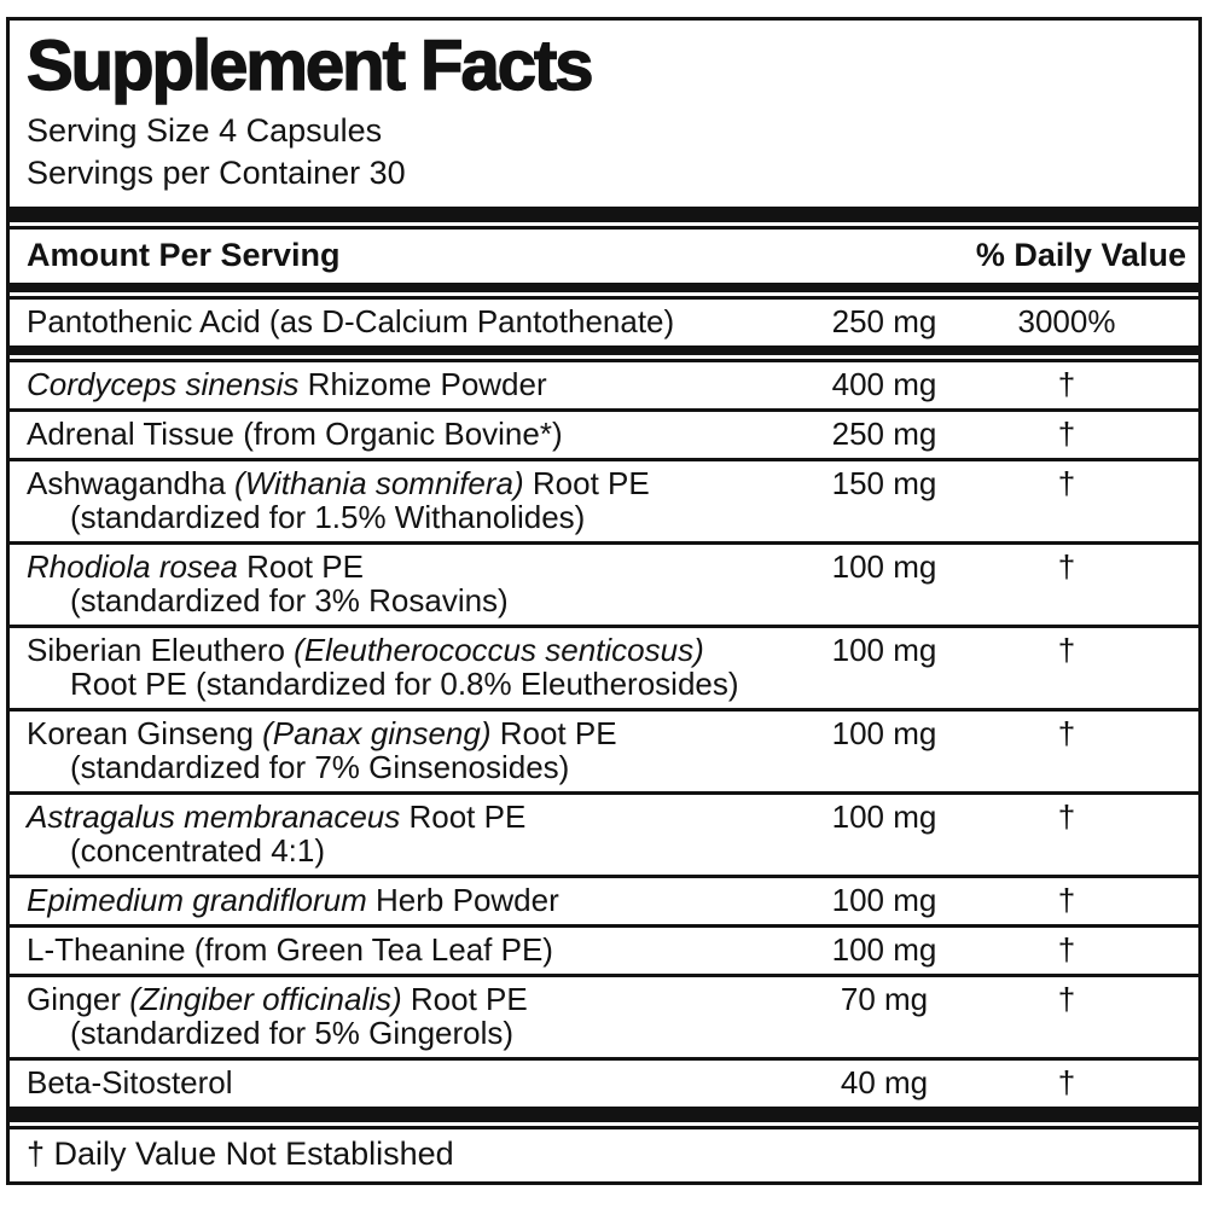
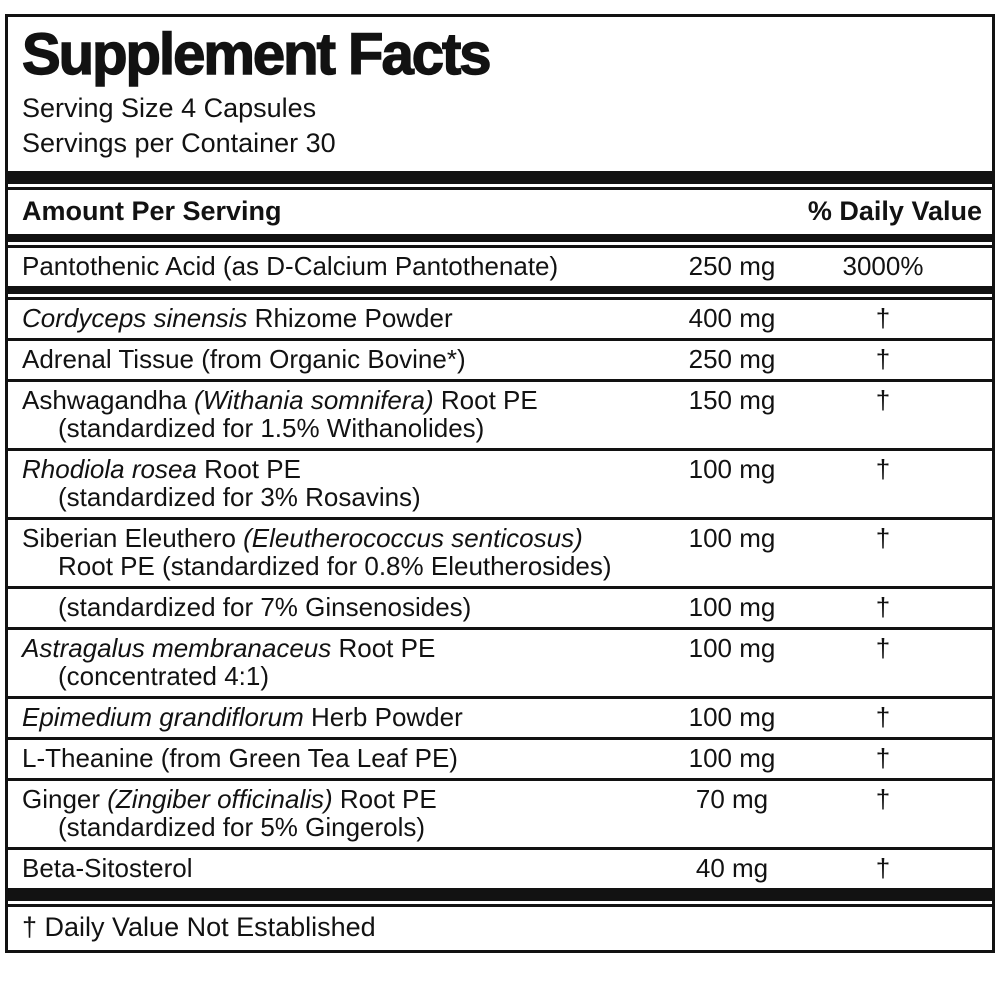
  Supplement Facts
  Serving Size 4 Capsules
  Servings per Container 30
  Amount Per Serving
  % Daily Value
  Pantothenic Acid (as D-Calcium Pantothenate)
  250 mg
  3000%
  Cordyceps sinensis Rhizome Powder
  400 mg
  †
  Adrenal Tissue (from Organic Bovine*)
  250 mg
  †
  Ashwagandha (Withania somnifera) Root PE
  (standardized for 1.5% Withanolides)
  150 mg
  †
  Rhodiola rosea Root PE
  (standardized for 3% Rosavins)
  100 mg
  †
  Siberian Eleuthero (Eleutherococcus senticosus)
  Root PE (standardized for 0.8% Eleutherosides)
  100 mg
  †
- Korean Ginseng (Panax ginseng) Root PE
  (standardized for 7% Ginsenosides)
  100 mg
  †
  Astragalus membranaceus Root PE
  (concentrated 4:1)
  100 mg
  †
  Epimedium grandiflorum Herb Powder
  100 mg
  †
  L-Theanine (from Green Tea Leaf PE)
  100 mg
  †
  Ginger (Zingiber officinalis) Root PE
  (standardized for 5% Gingerols)
  70 mg
  †
  Beta-Sitosterol
  40 mg
  †
  † Daily Value Not Established
